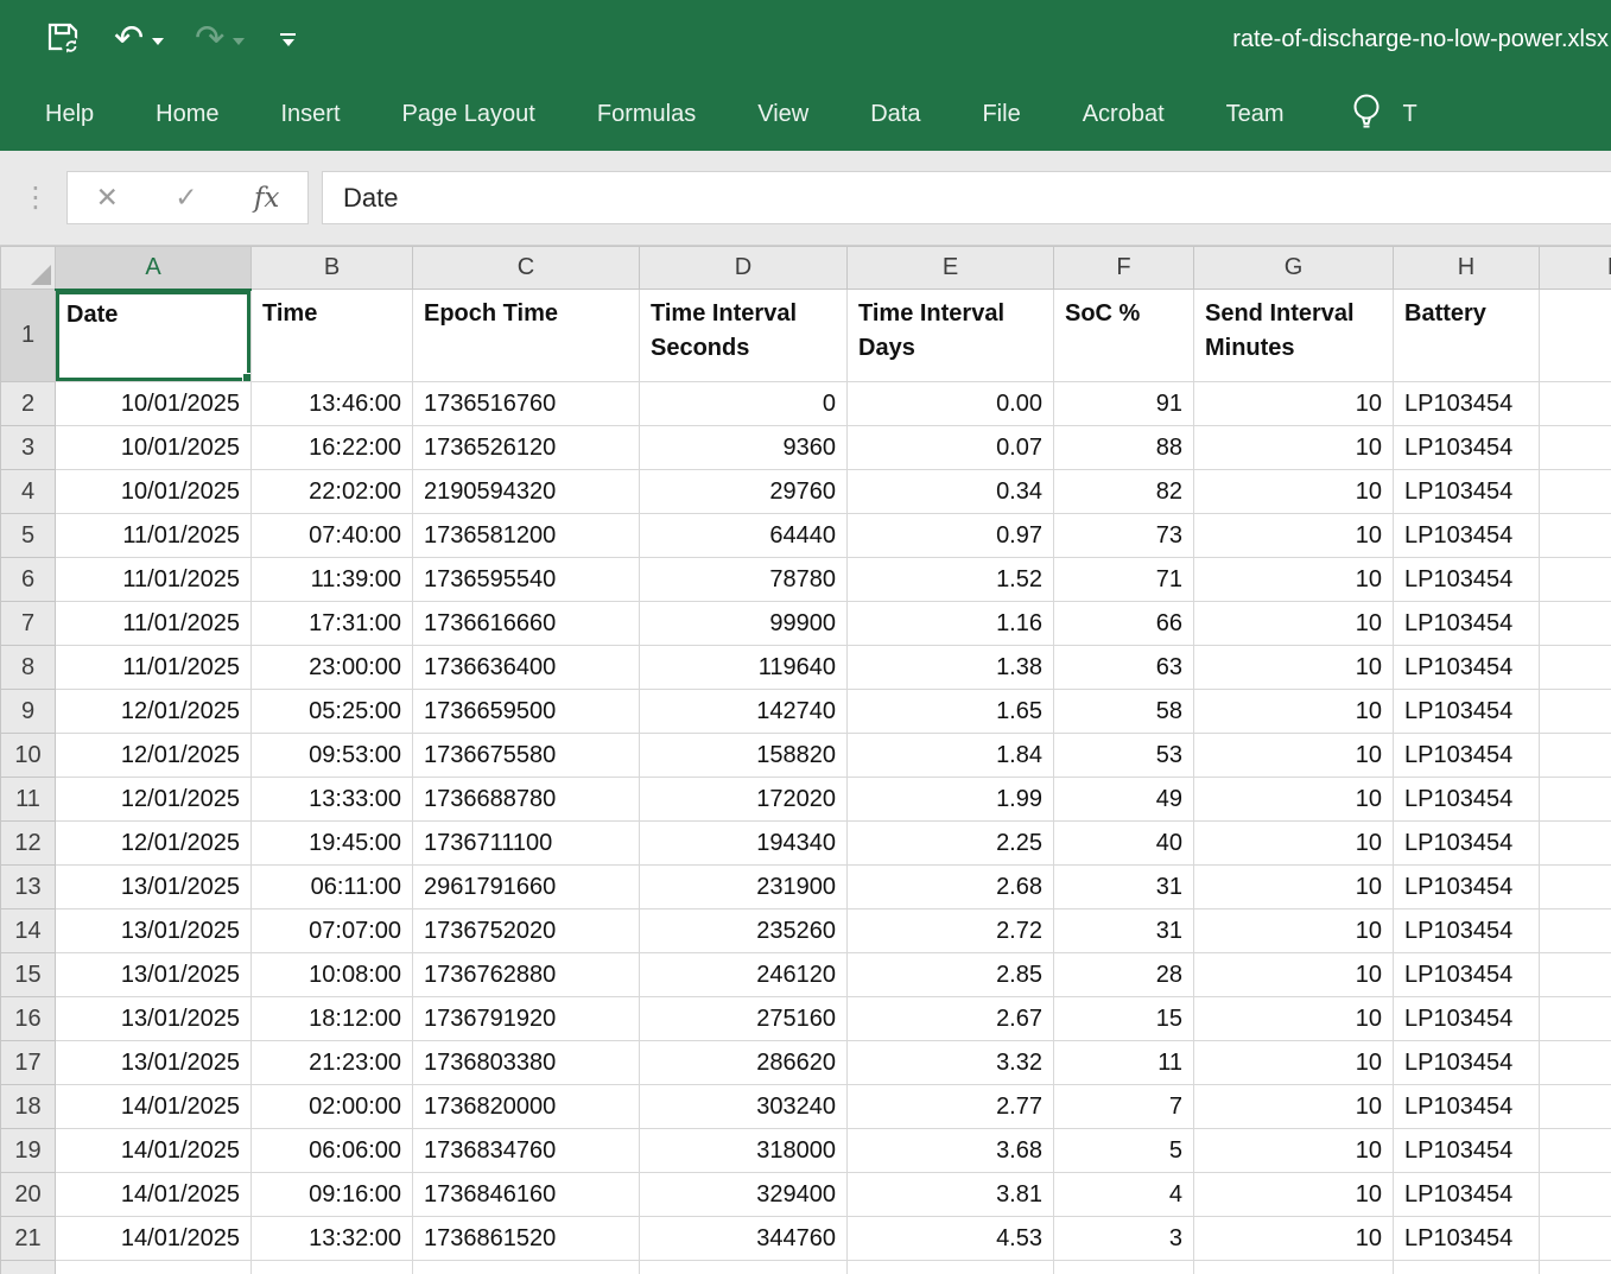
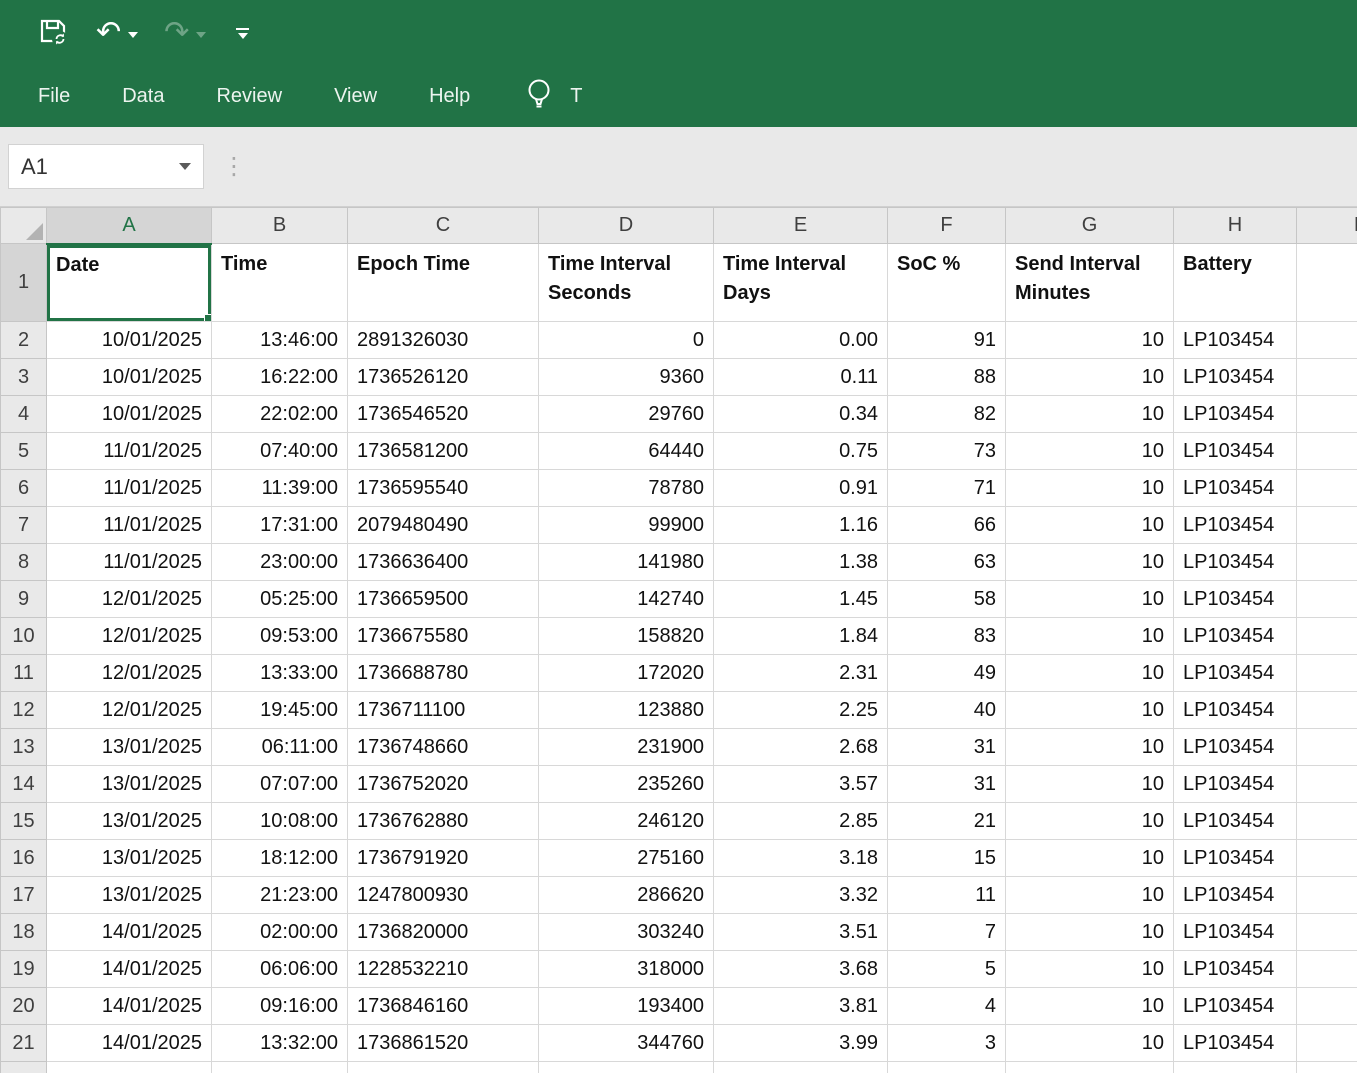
  ↶
  ↷
- rate-of-discharge-no-low-power.xlsx
- Help
+ File
- Home
- Insert
- Page Layout
- Formulas
- View
+ Data
+ Review
- Data
+ View
- File
+ Help
- Acrobat
- Team
  T
+ A1
  ⋮
- ✕
- ✓
- fx
- Date
  	A	B	C	D	E	F	G	H
  1	Date	Time	Epoch Time	Time Interval Seconds	Time Interval Days	SoC %	Send Interval Minutes	Battery
- 2	10/01/2025	13:46:00	1736516760	0	0.00	91	10	LP103454
+ 2	10/01/2025	13:46:00	2891326030	0	0.00	91	10	LP103454
- 3	10/01/2025	16:22:00	1736526120	9360	0.07	88	10	LP103454
+ 3	10/01/2025	16:22:00	1736526120	9360	0.11	88	10	LP103454
- 4	10/01/2025	22:02:00	2190594320	29760	0.34	82	10	LP103454
+ 4	10/01/2025	22:02:00	1736546520	29760	0.34	82	10	LP103454
- 5	11/01/2025	07:40:00	1736581200	64440	0.97	73	10	LP103454
+ 5	11/01/2025	07:40:00	1736581200	64440	0.75	73	10	LP103454
- 6	11/01/2025	11:39:00	1736595540	78780	1.52	71	10	LP103454
+ 6	11/01/2025	11:39:00	1736595540	78780	0.91	71	10	LP103454
- 7	11/01/2025	17:31:00	1736616660	99900	1.16	66	10	LP103454
+ 7	11/01/2025	17:31:00	2079480490	99900	1.16	66	10	LP103454
- 8	11/01/2025	23:00:00	1736636400	119640	1.38	63	10	LP103454
+ 8	11/01/2025	23:00:00	1736636400	141980	1.38	63	10	LP103454
- 9	12/01/2025	05:25:00	1736659500	142740	1.65	58	10	LP103454
+ 9	12/01/2025	05:25:00	1736659500	142740	1.45	58	10	LP103454
- 10	12/01/2025	09:53:00	1736675580	158820	1.84	53	10	LP103454
+ 10	12/01/2025	09:53:00	1736675580	158820	1.84	83	10	LP103454
- 11	12/01/2025	13:33:00	1736688780	172020	1.99	49	10	LP103454
+ 11	12/01/2025	13:33:00	1736688780	172020	2.31	49	10	LP103454
- 12	12/01/2025	19:45:00	1736711100	194340	2.25	40	10	LP103454
+ 12	12/01/2025	19:45:00	1736711100	123880	2.25	40	10	LP103454
- 13	13/01/2025	06:11:00	2961791660	231900	2.68	31	10	LP103454
+ 13	13/01/2025	06:11:00	1736748660	231900	2.68	31	10	LP103454
- 14	13/01/2025	07:07:00	1736752020	235260	2.72	31	10	LP103454
+ 14	13/01/2025	07:07:00	1736752020	235260	3.57	31	10	LP103454
- 15	13/01/2025	10:08:00	1736762880	246120	2.85	28	10	LP103454
+ 15	13/01/2025	10:08:00	1736762880	246120	2.85	21	10	LP103454
- 16	13/01/2025	18:12:00	1736791920	275160	2.67	15	10	LP103454
+ 16	13/01/2025	18:12:00	1736791920	275160	3.18	15	10	LP103454
- 17	13/01/2025	21:23:00	1736803380	286620	3.32	11	10	LP103454
+ 17	13/01/2025	21:23:00	1247800930	286620	3.32	11	10	LP103454
- 18	14/01/2025	02:00:00	1736820000	303240	2.77	7	10	LP103454
+ 18	14/01/2025	02:00:00	1736820000	303240	3.51	7	10	LP103454
- 19	14/01/2025	06:06:00	1736834760	318000	3.68	5	10	LP103454
+ 19	14/01/2025	06:06:00	1228532210	318000	3.68	5	10	LP103454
- 20	14/01/2025	09:16:00	1736846160	329400	3.81	4	10	LP103454
+ 20	14/01/2025	09:16:00	1736846160	193400	3.81	4	10	LP103454
- 21	14/01/2025	13:32:00	1736861520	344760	4.53	3	10	LP103454
+ 21	14/01/2025	13:32:00	1736861520	344760	3.99	3	10	LP103454
